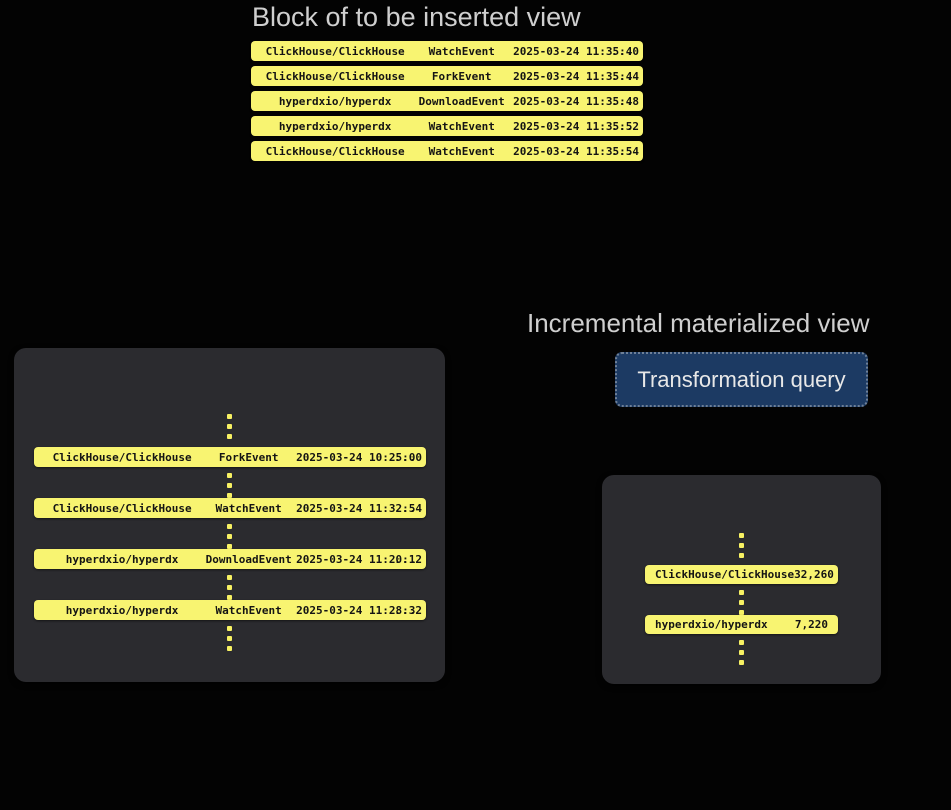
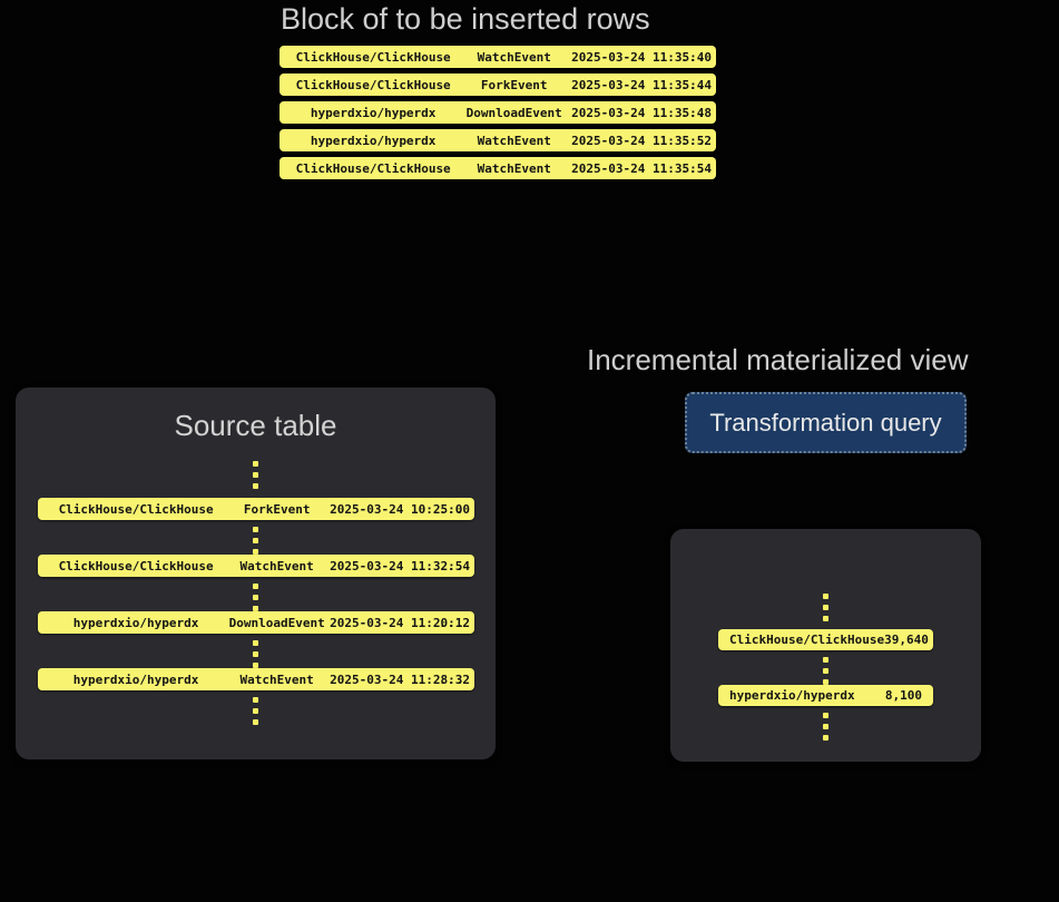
- Block of to be inserted view
+ Block of to be inserted rows
  ClickHouse/ClickHouse
  WatchEvent
  2025-03-24 11:30
  ...
  ClickHouse/ClickHouse
  ForkEvent
  2025-03-24 11:34
  ...
  hyperdxio/hyperdx
  DownloadEvent
  2025-03-24 11:38
  ...
  hyperdxio/hyperdx
  WatchEvent
  2025-03-24 11:32
  ...
  ClickHouse/ClickHouse
  WatchEvent
  2025-03-24 11:34
  ...
+ Source table
  ClickHouse/ClickHouse
  ForkEvent
  2025-03-24 10:20
  ...
  ClickHouse/ClickHouse
  WatchEvent
  2025-03-24 11:34
  ...
  hyperdxio/hyperdx
  DownloadEvent
  2025-03-24 11:22
  ...
  hyperdxio/hyperdx
  WatchEvent
  2025-03-24 11:22
  ...
  Incremental materialized view
  Transformation query
  ClickHouse/ClickHouse
- 32,260
+ 39,640
  hyperdxio/hyperdx
- 7,220
+ 8,100
